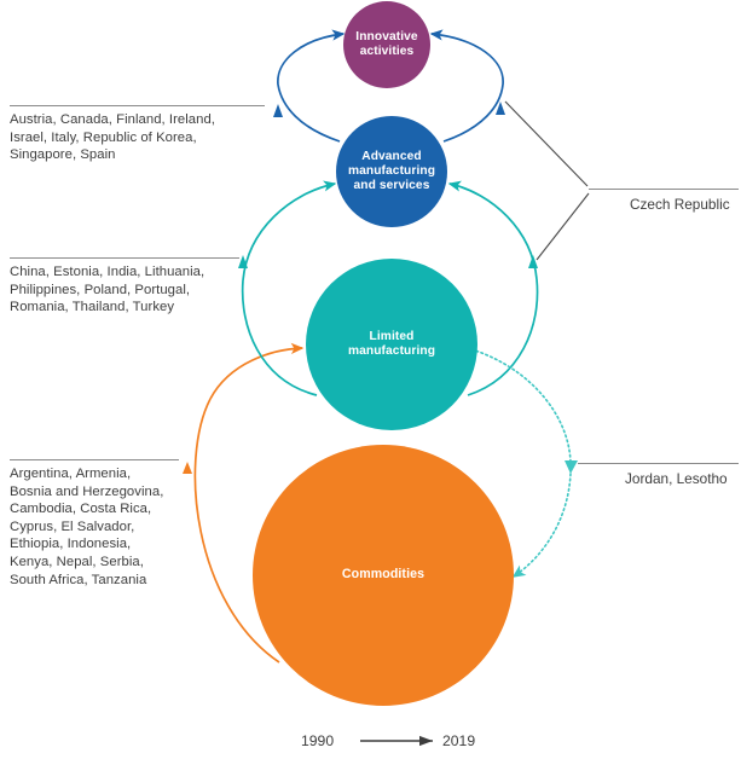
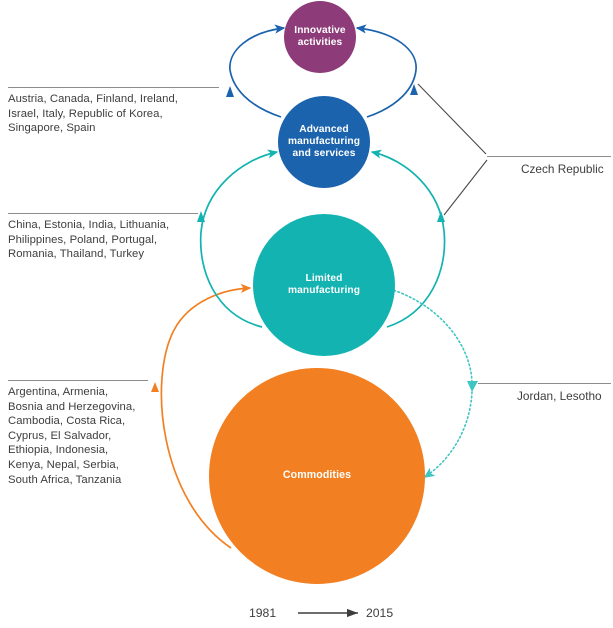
  Innovative
  activities
  Advanced
  manufacturing
  and services
  Limited
  manufacturing
  Commodities
  Austria, Canada, Finland, Ireland,
  Israel, Italy, Republic of Korea,
  Singapore, Spain
  China, Estonia, India, Lithuania,
  Philippines, Poland, Portugal,
  Romania, Thailand, Turkey
  Argentina, Armenia,
  Bosnia and Herzegovina,
  Cambodia, Costa Rica,
  Cyprus, El Salvador,
  Ethiopia, Indonesia,
  Kenya, Nepal, Serbia,
  South Africa, Tanzania
  Czech Republic
  Jordan, Lesotho
- 1990
+ 1981
- 2019
+ 2015
